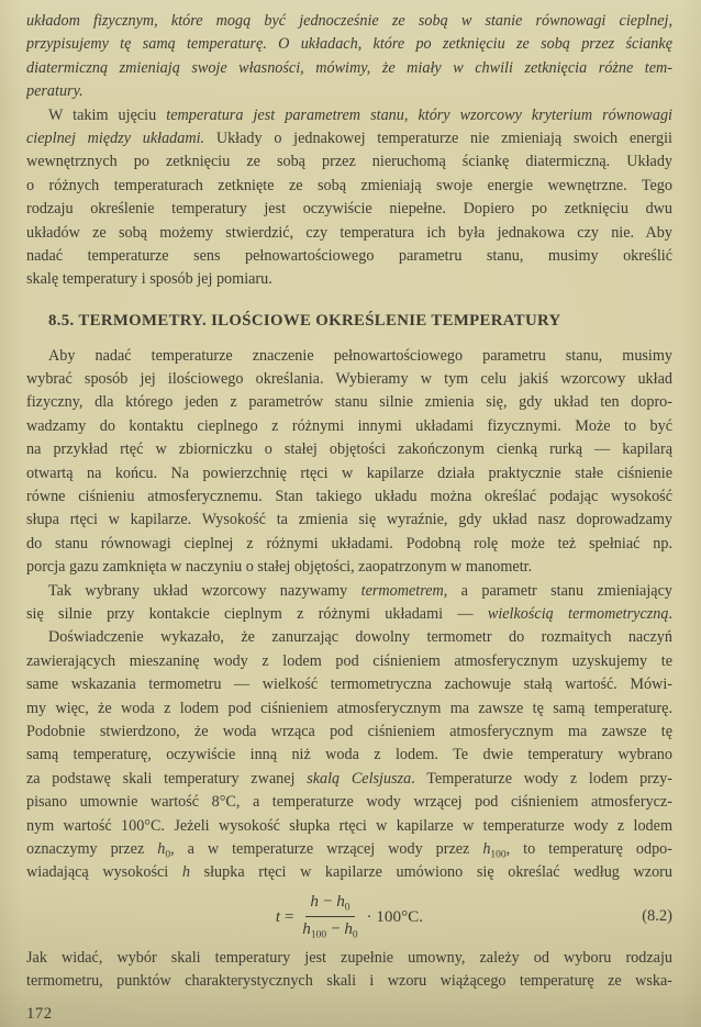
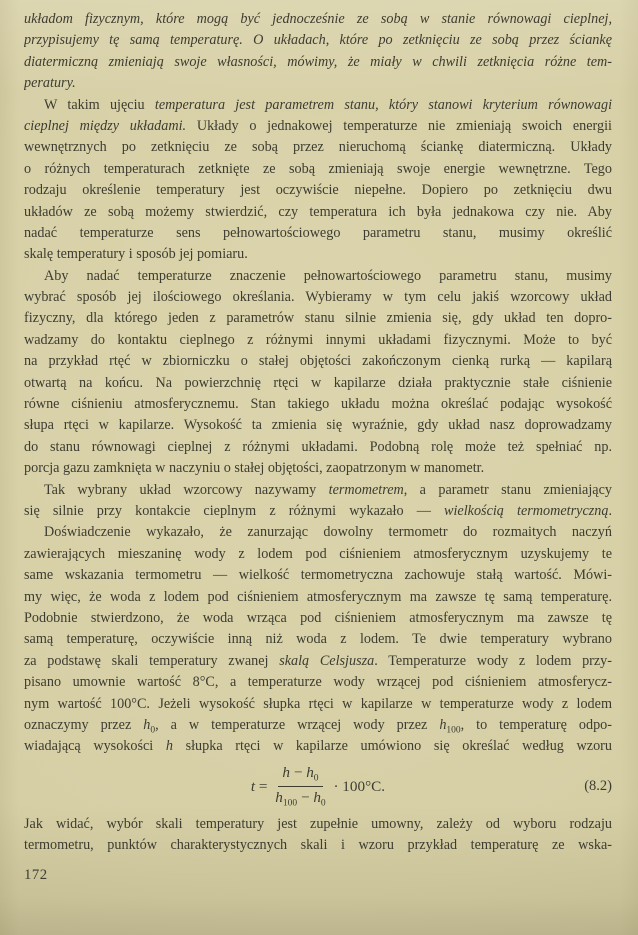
  układom fizycznym, które mogą być jednocześnie ze sobą w stanie równowagi cieplnej,
  przypisujemy tę samą temperaturę. O układach, które po zetknięciu ze sobą przez ściankę
  diatermiczną zmieniają swoje własności, mówimy, że miały w chwili zetknięcia różne tem-
  peratury.
- W takim ujęciu temperatura jest parametrem stanu, który wzorcowy kryterium równowagi
+ W takim ujęciu temperatura jest parametrem stanu, który stanowi kryterium równowagi
  cieplnej między układami. Układy o jednakowej temperaturze nie zmieniają swoich energii
  wewnętrznych po zetknięciu ze sobą przez nieruchomą ściankę diatermiczną. Układy
  o różnych temperaturach zetknięte ze sobą zmieniają swoje energie wewnętrzne. Tego
  rodzaju określenie temperatury jest oczywiście niepełne. Dopiero po zetknięciu dwu
  układów ze sobą możemy stwierdzić, czy temperatura ich była jednakowa czy nie. Aby
  nadać temperaturze sens pełnowartościowego parametru stanu, musimy określić
  skalę temperatury i sposób jej pomiaru.
- 8.5. TERMOMETRY. ILOŚCIOWE OKREŚLENIE TEMPERATURY
  Aby nadać temperaturze znaczenie pełnowartościowego parametru stanu, musimy
  wybrać sposób jej ilościowego określania. Wybieramy w tym celu jakiś wzorcowy układ
  fizyczny, dla którego jeden z parametrów stanu silnie zmienia się, gdy układ ten dopro-
  wadzamy do kontaktu cieplnego z różnymi innymi układami fizycznymi. Może to być
  na przykład rtęć w zbiorniczku o stałej objętości zakończonym cienką rurką — kapilarą
  otwartą na końcu. Na powierzchnię rtęci w kapilarze działa praktycznie stałe ciśnienie
  równe ciśnieniu atmosferycznemu. Stan takiego układu można określać podając wysokość
  słupa rtęci w kapilarze. Wysokość ta zmienia się wyraźnie, gdy układ nasz doprowadzamy
  do stanu równowagi cieplnej z różnymi układami. Podobną rolę może też spełniać np.
  porcja gazu zamknięta w naczyniu o stałej objętości, zaopatrzonym w manometr.
  Tak wybrany układ wzorcowy nazywamy termometrem, a parametr stanu zmieniający
- się silnie przy kontakcie cieplnym z różnymi układami — wielkością termometryczną.
+ się silnie przy kontakcie cieplnym z różnymi wykazało — wielkością termometryczną.
  Doświadczenie wykazało, że zanurzając dowolny termometr do rozmaitych naczyń
  zawierających mieszaninę wody z lodem pod ciśnieniem atmosferycznym uzyskujemy te
  same wskazania termometru — wielkość termometryczna zachowuje stałą wartość. Mówi-
  my więc, że woda z lodem pod ciśnieniem atmosferycznym ma zawsze tę samą temperaturę.
  Podobnie stwierdzono, że woda wrząca pod ciśnieniem atmosferycznym ma zawsze tę
  samą temperaturę, oczywiście inną niż woda z lodem. Te dwie temperatury wybrano
  za podstawę skali temperatury zwanej skalą Celsjusza. Temperaturze wody z lodem przy-
  pisano umownie wartość 8°C, a temperaturze wody wrzącej pod ciśnieniem atmosferycz-
  nym wartość 100°C. Jeżeli wysokość słupka rtęci w kapilarze w temperaturze wody z lodem
  oznaczymy przez h0, a w temperaturze wrzącej wody przez h100, to temperaturę odpo-
  wiadającą wysokości h słupka rtęci w kapilarze umówiono się określać według wzoru
  t =
  h − h0
  h100 − h0
  · 100°C.
  (8.2)
  Jak widać, wybór skali temperatury jest zupełnie umowny, zależy od wyboru rodzaju
- termometru, punktów charakterystycznych skali i wzoru wiążącego temperaturę ze wska-
+ termometru, punktów charakterystycznych skali i wzoru przykład temperaturę ze wska-
  172
